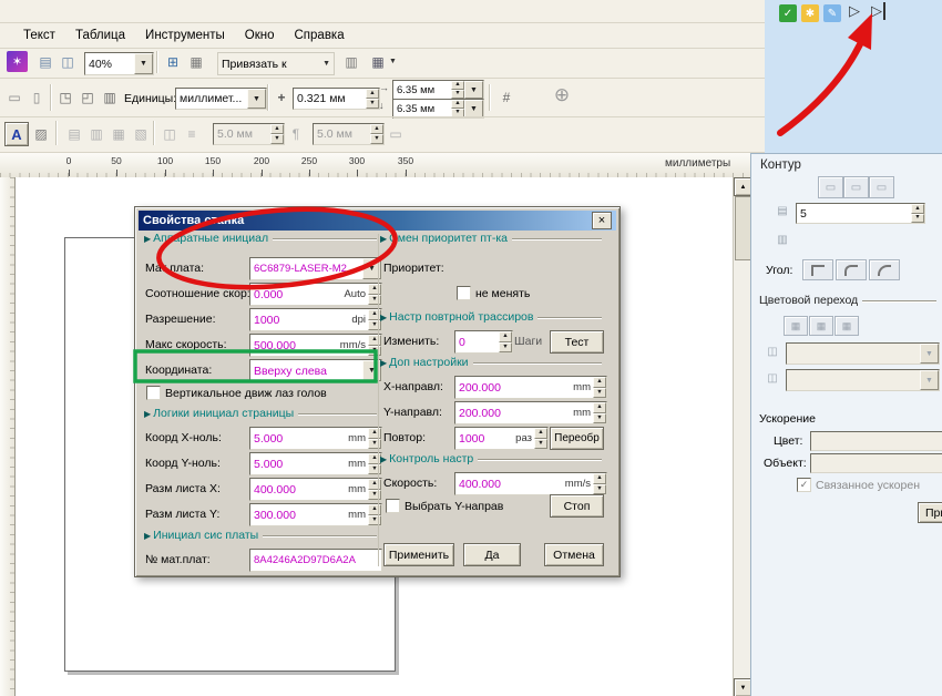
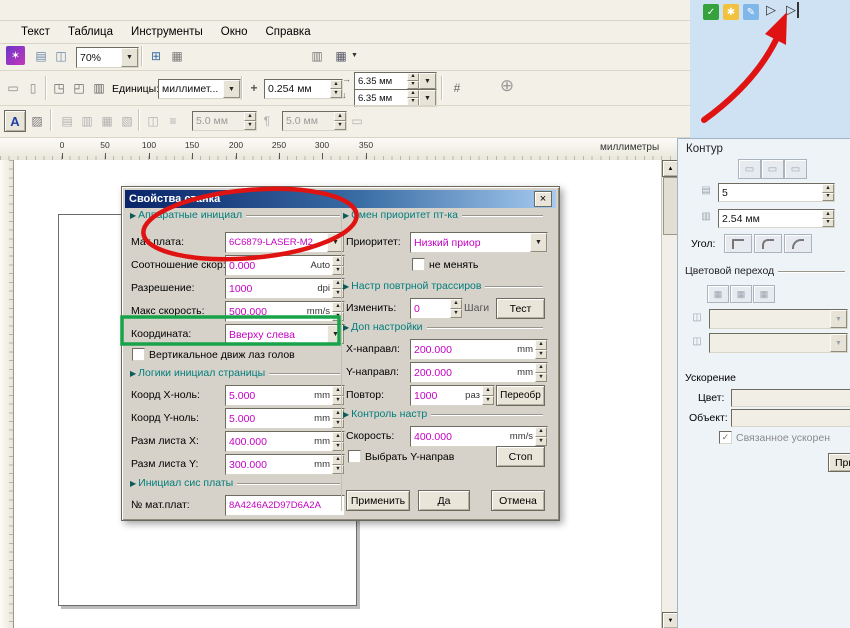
  ✓
  ✱
  ✎
  ▷
  ▷
  Текст
  Таблица
  Инструменты
  Окно
  Справка
  ✶
  ▤
  ◫
- 40%
+ 70%
  ⊞
  ▦
- Привязать к
  ▥
  ▦
  ▭
  ▯
  ◳
  ◰
  ▥
  Единицы
  миллимет...
  +
- 0.321 мм
+ 0.254 мм
  →
  ↓
  6.35 мм
  6.35 мм
  #
  ⊕
  А
  ▨
  ▤
  ▥
  ▦
  ▧
  ◫
  ≡
  5.0 мм
  ¶
  5.0 мм
  ▭
  0
  50
  100
  150
  200
  250
  300
  350
  миллиметры
  Контур
  ▭
  ▭
  ▭
  ▤
  5
  ▥
+ 2.54 мм
  Угол:
  Цветовой переход
  ▦
  ▦
  ▦
  ◫
  ◫
  Ускорение
  Цвет:
  Объект:
  ✓
  Связанное ускорен
  Свойстванка
  ×
  ▶
  Апратные инициал
  Ма плата:
  6C6879-LASER-M2
  Соотношение скор
  0.000
  Auto
  Разрешение:
  1000
  dpi
  Макс скорость:
  500.000
  mm/s
  Координата:
  Вверху слева
  Вертикальное движ лаз голов
  ▶
  Логики инициал страницы
  Коорд X-ноль:
  5.000
  mm
  Коорд Y-ноль:
  5.000
  mm
  Разм листа X:
  400.000
  mm
  Разм листа Y:
  300.000
  mm
  ▶
  Инициал сис платы
  № мат.плат:
  8A4246A2D97D6A2A
  ▶
  мен приоритет пт-ка
  Приоритет:
+ Низкий приор
  не менять
  ▶
  Настр повтрной трассиров
  Изменить:
  0
  Шаги
  Тест
  ▶
  Доп настройки
  X-направл:
  200.000
  mm
  Y-направл:
  200.000
  mm
  Повтор:
  1000
  раз
  Переобр
  ▶
  Контроль настр
  Скорость:
  400.000
  mm/s
  Выбрать Y-направ
  Стоп
  Применить
  Да
  Отмена
